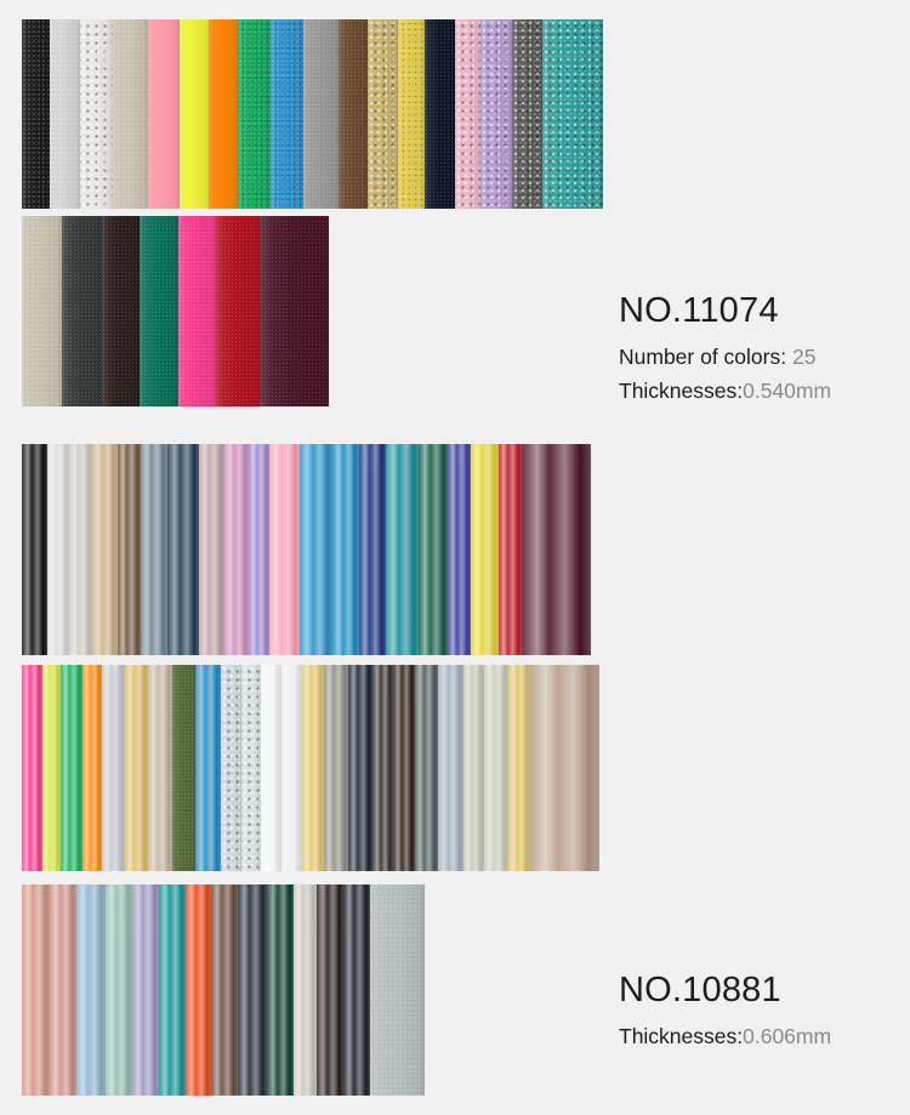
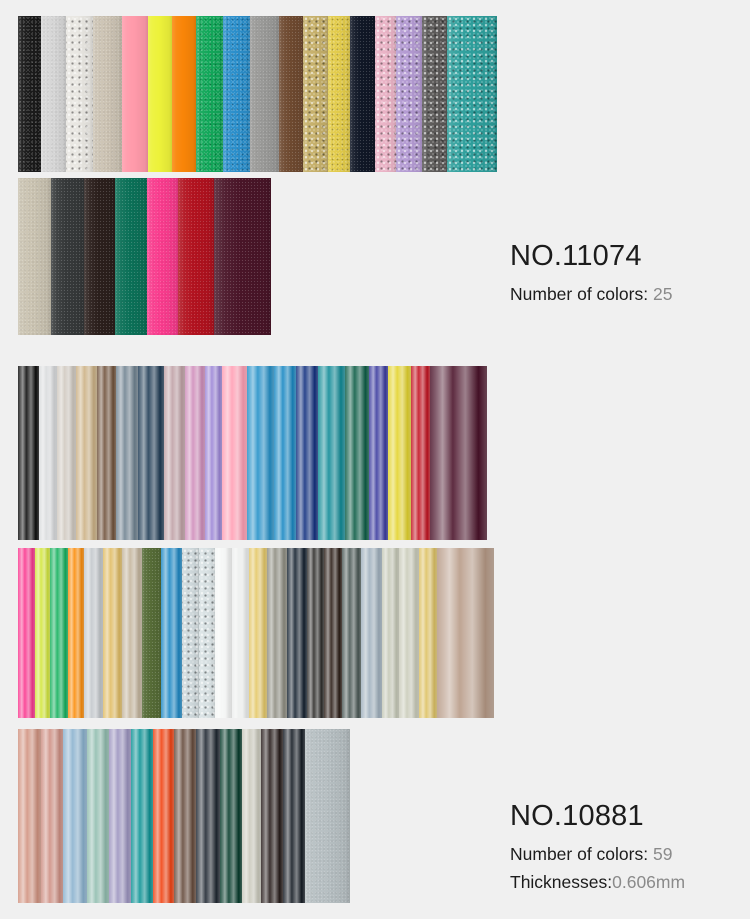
  NO.11074
  Number of colors: 25
- Thicknesses:0.540mm
  NO.10881
+ Number of colors: 59
  Thicknesses:0.606mm
